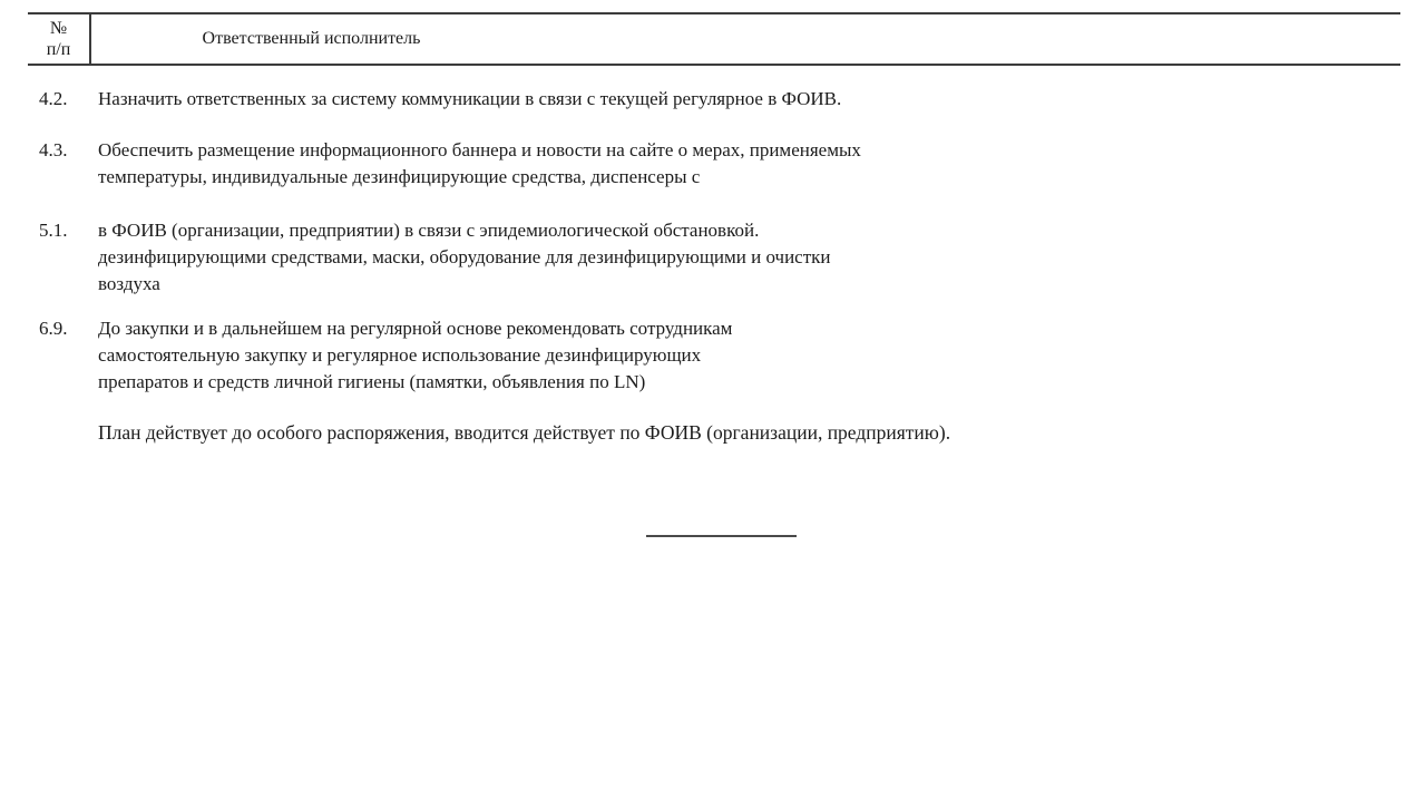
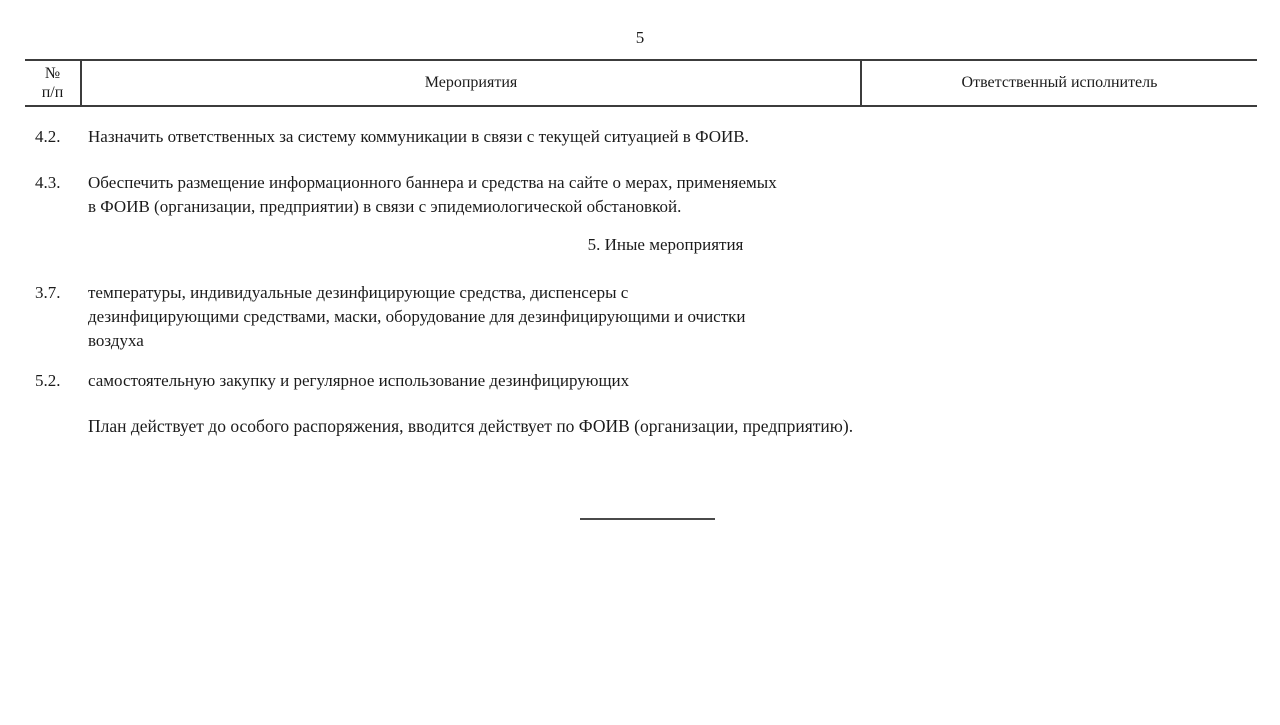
+ 5
  №
  п/п
+ Мероприятия
  Ответственный исполнитель
  4.2.
- Назначить ответственных за систему коммуникации в связи с текущей регулярное в ФОИВ.
+ Назначить ответственных за систему коммуникации в связи с текущей ситуацией в ФОИВ.
  4.3.
- Обеспечить размещение информационного баннера и новости на сайте о мерах, применяемых
+ Обеспечить размещение информационного баннера и средства на сайте о мерах, применяемых
- температуры, индивидуальные дезинфицирующие средства, диспенсеры с
+ в ФОИВ (организации, предприятии) в связи с эпидемиологической обстановкой.
+ 5. Иные мероприятия
- 5.1.
+ 3.7.
- в ФОИВ (организации, предприятии) в связи с эпидемиологической обстановкой.
+ температуры, индивидуальные дезинфицирующие средства, диспенсеры с
  дезинфицирующими средствами, маски, оборудование для дезинфицирующими и очистки
  воздуха
- 6.9.
+ 5.2.
- До закупки и в дальнейшем на регулярной основе рекомендовать сотрудникам
  самостоятельную закупку и регулярное использование дезинфицирующих
- препаратов и средств личной гигиены (памятки, объявления по LN)
  План действует до особого распоряжения, вводится действует по ФОИВ (организации, предприятию).
